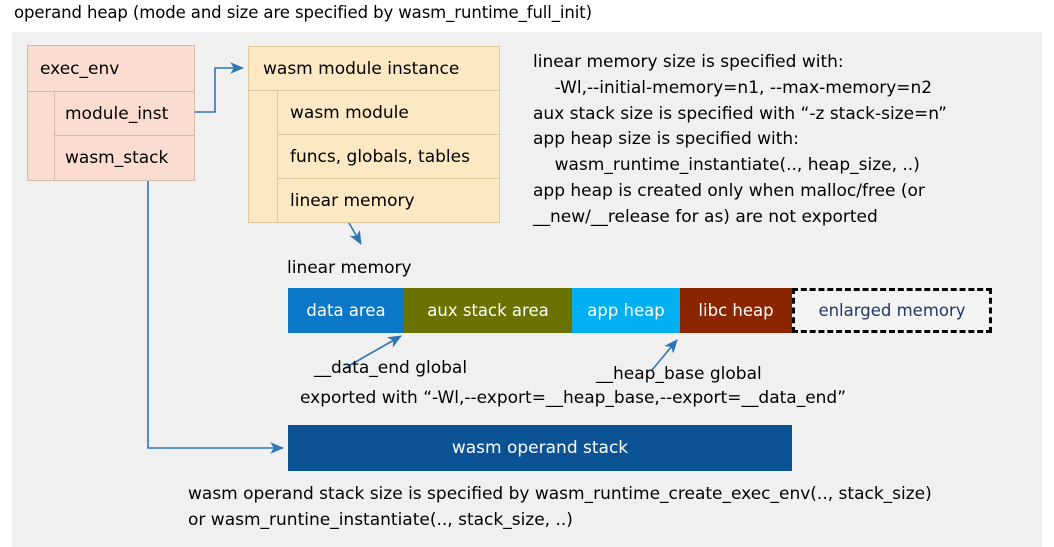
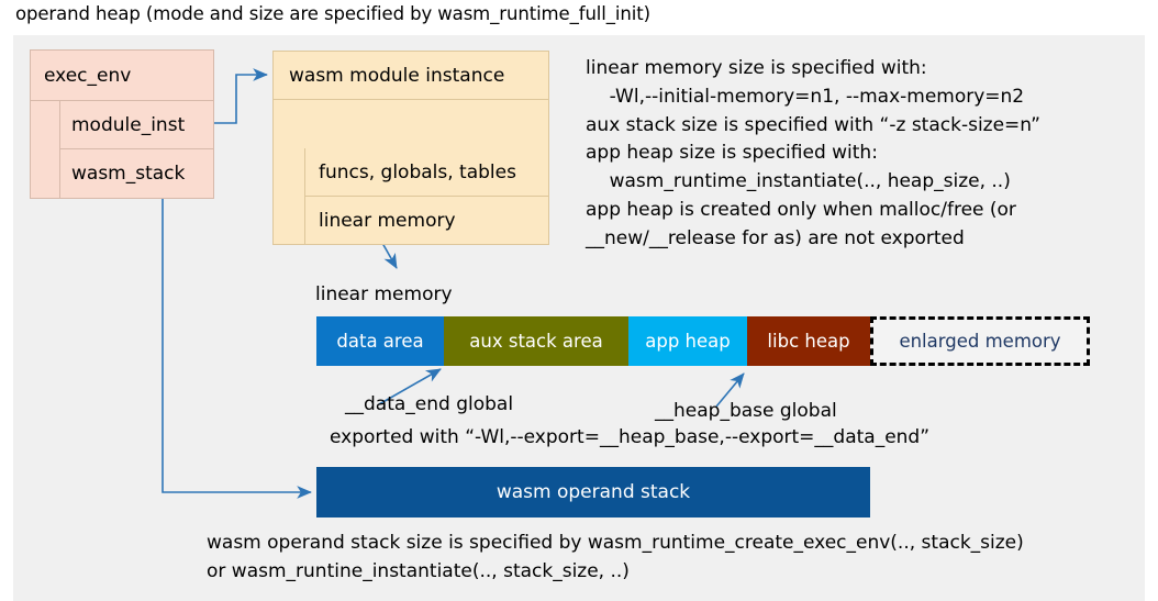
  operand heap (mode and size are specified by wasm_runtime_full_init)
  exec_env
  module_inst
  wasm_stack
  wasm module instance
- wasm module
  funcs, globals, tables
  linear memory
  linear memory size is specified with:
  -Wl,--initial-memory=n1, --max-memory=n2
  aux stack size is specified with “-z stack-size=n”
  app heap size is specified with:
  wasm_runtime_instantiate(.., heap_size, ..)
  app heap is created only when malloc/free (or
  __new/__release for as) are not exported
  linear memory
  data area
  aux stack area
  app heap
  libc heap
  enlarged memory
  __data_end global
  __heap_base global
  exported with “-Wl,--export=__heap_base,--export=__data_end”
  wasm operand stack
  wasm operand stack size is specified by wasm_runtime_create_exec_env(.., stack_size)
  or wasm_runtine_instantiate(.., stack_size, ..)
